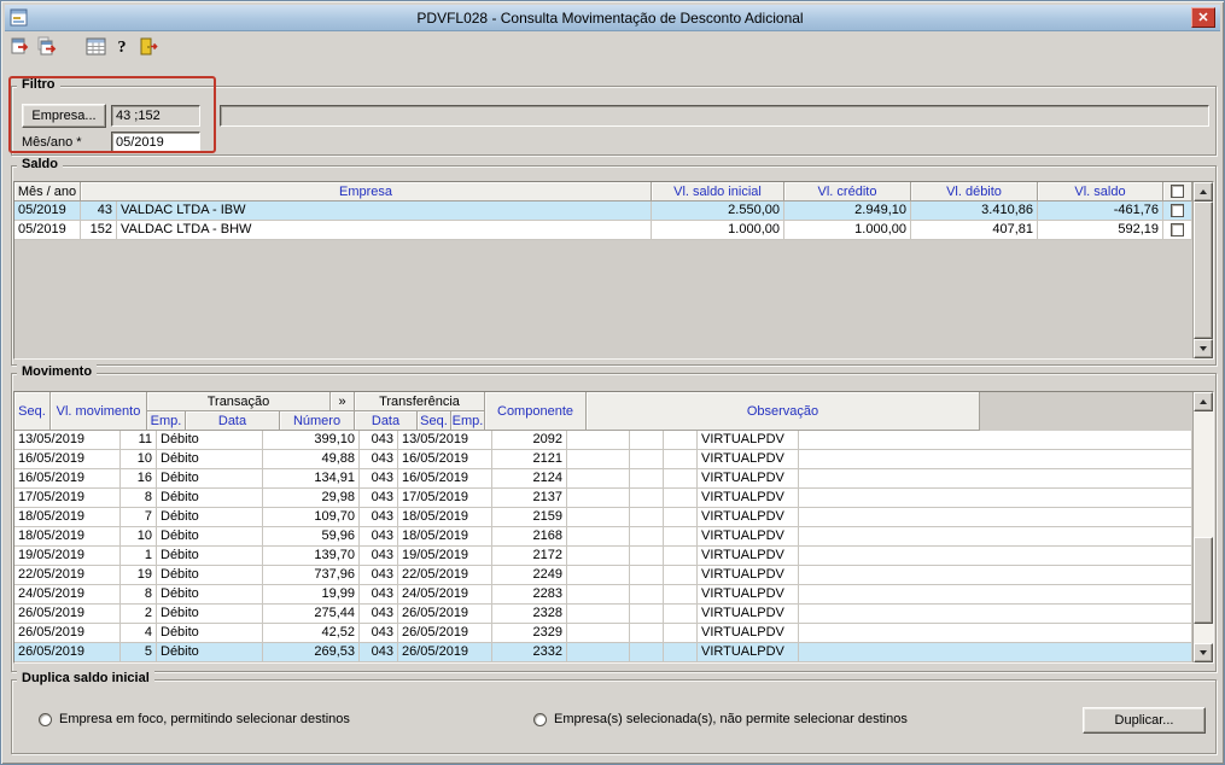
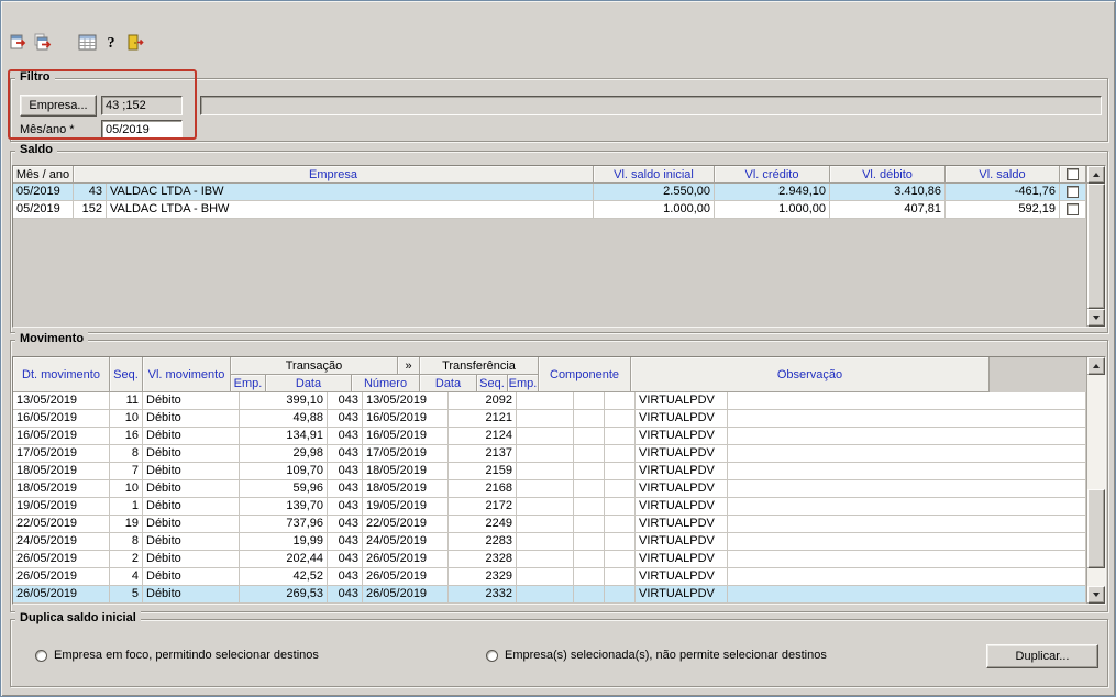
- PDVFL028 - Consulta Movimentação de Desconto Adicional
- ✕
  ?
  Filtro
  Empresa...
  43 ;152
  Mês/ano *
  05/2019
  Saldo
  Mês / ano
  Empresa
  Vl. saldo inicial
  Vl. crédito
  Vl. débito
  Vl. saldo
  05/2019
  43
  VALDAC LTDA - IBW
  2.550,00
  2.949,10
  3.410,86
  -461,76
  05/2019
  152
  VALDAC LTDA - BHW
  1.000,00
  1.000,00
  407,81
  592,19
  Movimento
+ Dt. movimento
  Seq.
  Vl. movimento
  Transação
  »
  Emp.
  Data
  Número
  Transferência
  Data
  Seq.
  Emp.
  Componente
  Observação
  13/05/2019
  11
  Débito
  399,10
  043
  13/05/2019
  2092
  VIRTUALPDV
  16/05/2019
  10
  Débito
  49,88
  043
  16/05/2019
  2121
  VIRTUALPDV
  16/05/2019
  16
  Débito
  134,91
  043
  16/05/2019
  2124
  VIRTUALPDV
  17/05/2019
  8
  Débito
  29,98
  043
  17/05/2019
  2137
  VIRTUALPDV
  18/05/2019
  7
  Débito
  109,70
  043
  18/05/2019
  2159
  VIRTUALPDV
  18/05/2019
  10
  Débito
  59,96
  043
  18/05/2019
  2168
  VIRTUALPDV
  19/05/2019
  1
  Débito
  139,70
  043
  19/05/2019
  2172
  VIRTUALPDV
  22/05/2019
  19
  Débito
  737,96
  043
  22/05/2019
  2249
  VIRTUALPDV
  24/05/2019
  8
  Débito
  19,99
  043
  24/05/2019
  2283
  VIRTUALPDV
  26/05/2019
  2
  Débito
- 275,44
+ 202,44
  043
  26/05/2019
  2328
  VIRTUALPDV
  26/05/2019
  4
  Débito
  42,52
  043
  26/05/2019
  2329
  VIRTUALPDV
  26/05/2019
  5
  Débito
  269,53
  043
  26/05/2019
  2332
  VIRTUALPDV
  Duplica saldo inicial
  Empresa em foco, permitindo selecionar destinos
  Empresa(s) selecionada(s), não permite selecionar destinos
  Duplicar...
